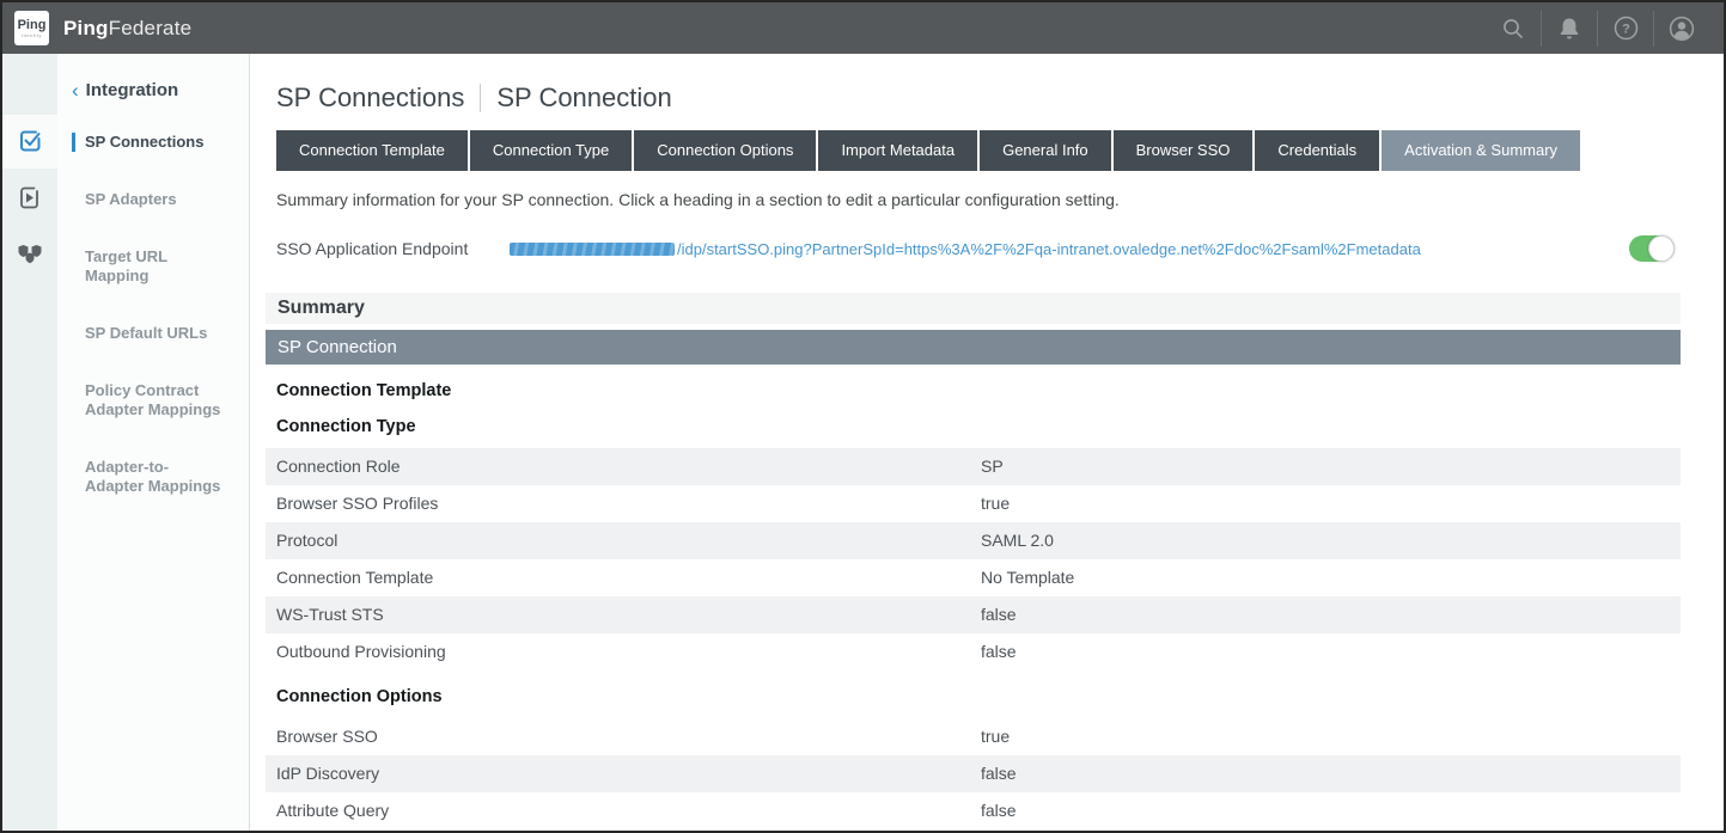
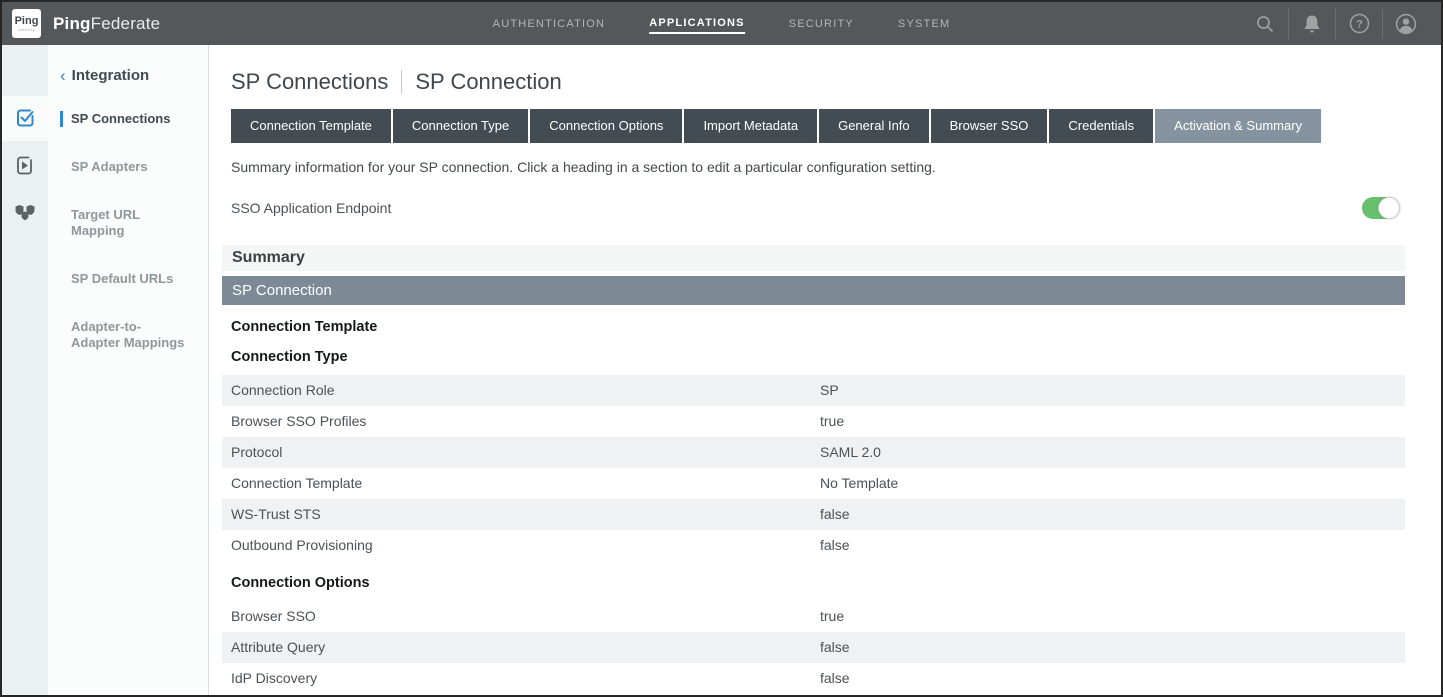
  Ping
  PingFederate
+ AUTHENTICATION
+ APPLICATIONS
+ SECURITY
+ SYSTEM
  ?
  ‹
  Integration
  SP Connections
  SP Adapters
  Target URL Mapping
  SP Default URLs
- Policy Contract Adapter Mappings
  Adapter-to-Adapter Mappings
  SP Connections
  SP Connection
  Connection Template
  Connection Type
  Connection Options
  Import Metadata
  General Info
  Browser SSO
  Credentials
  Activation & Summary
  Summary information for your SP connection. Click a heading in a section to edit a particular configuration setting.
  SSO Application Endpoint
- /idp/startSSO.ping?PartnerSpId=https%3A%2F%2Fqa-intranet.ovaledge.net%2Fdoc%2Fsaml%2Fmetadata
  Summary
  SP Connection
  Connection Template
  Connection Type
  Connection Role
  SP
  Browser SSO Profiles
  true
  Protocol
  SAML 2.0
  Connection Template
  No Template
  WS-Trust STS
  false
  Outbound Provisioning
  false
  Connection Options
  Browser SSO
  true
- IdP Discovery
+ Attribute Query
  false
- Attribute Query
+ IdP Discovery
  false
